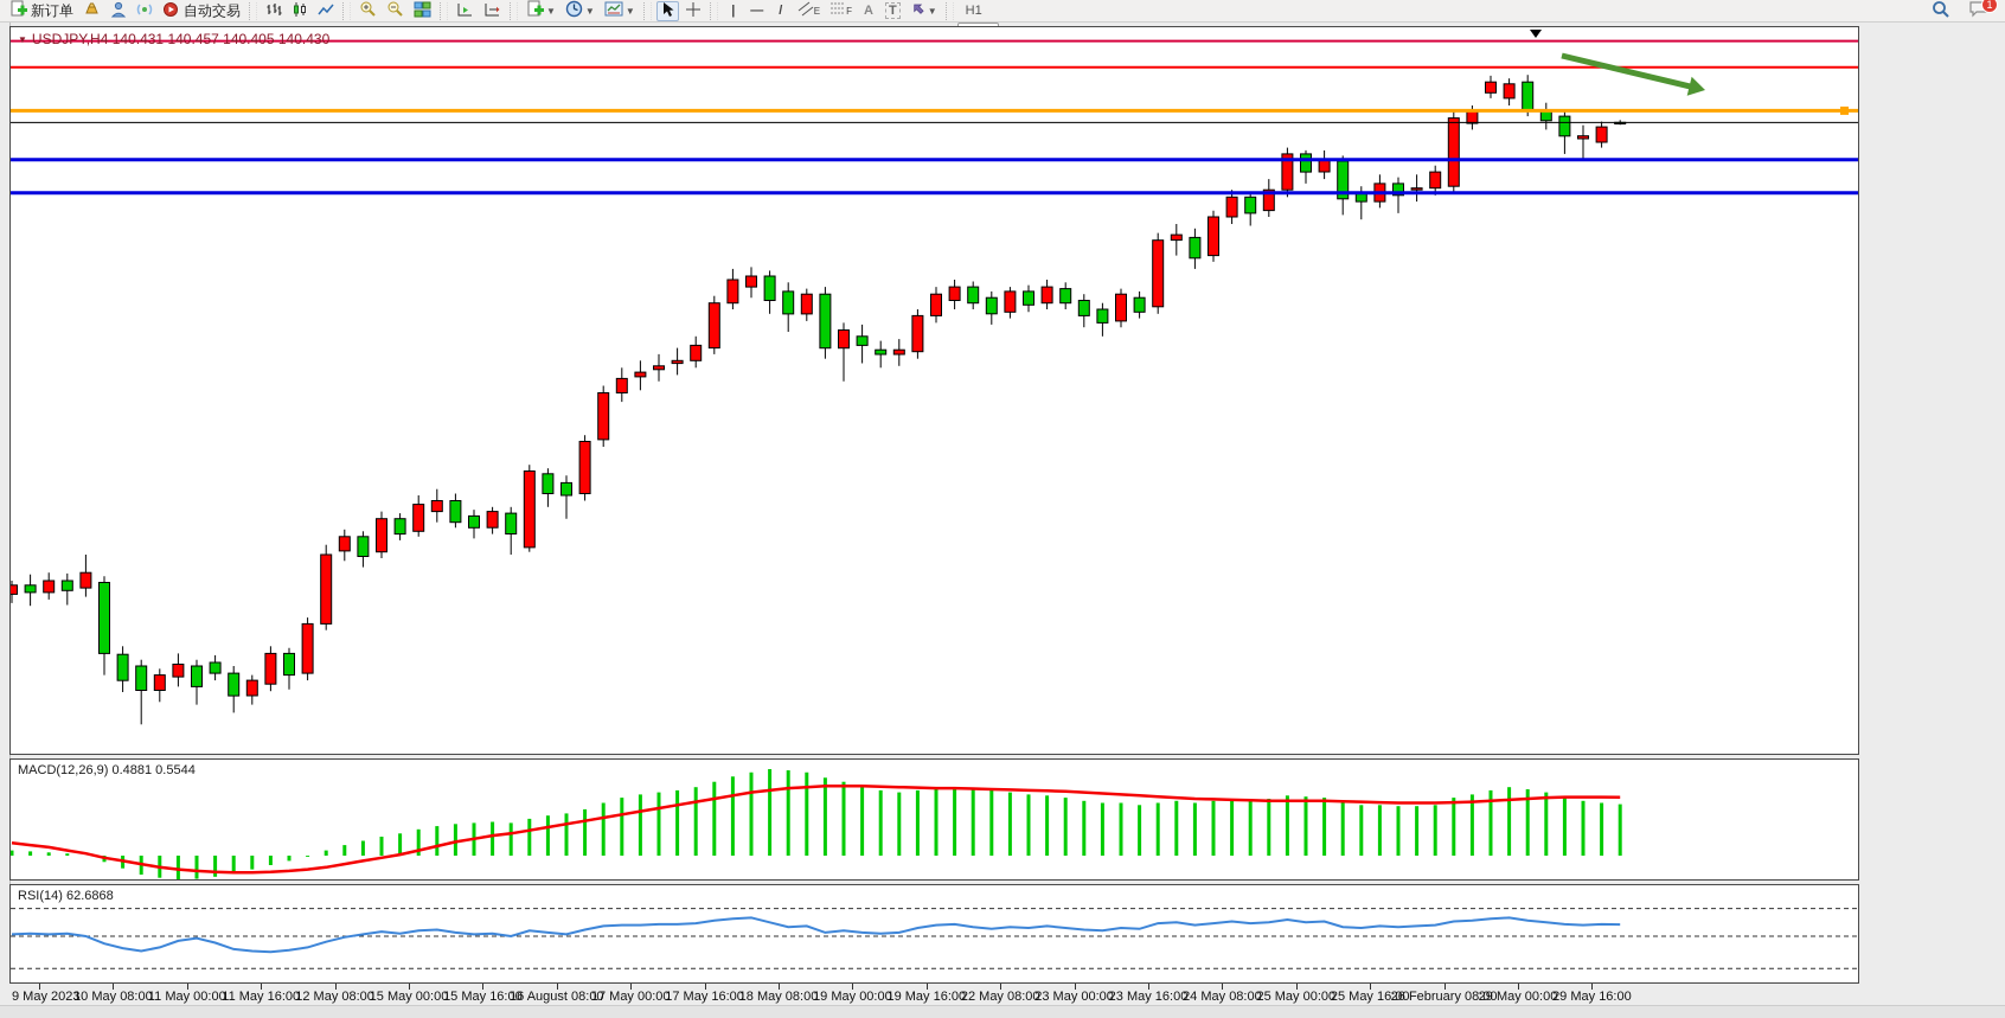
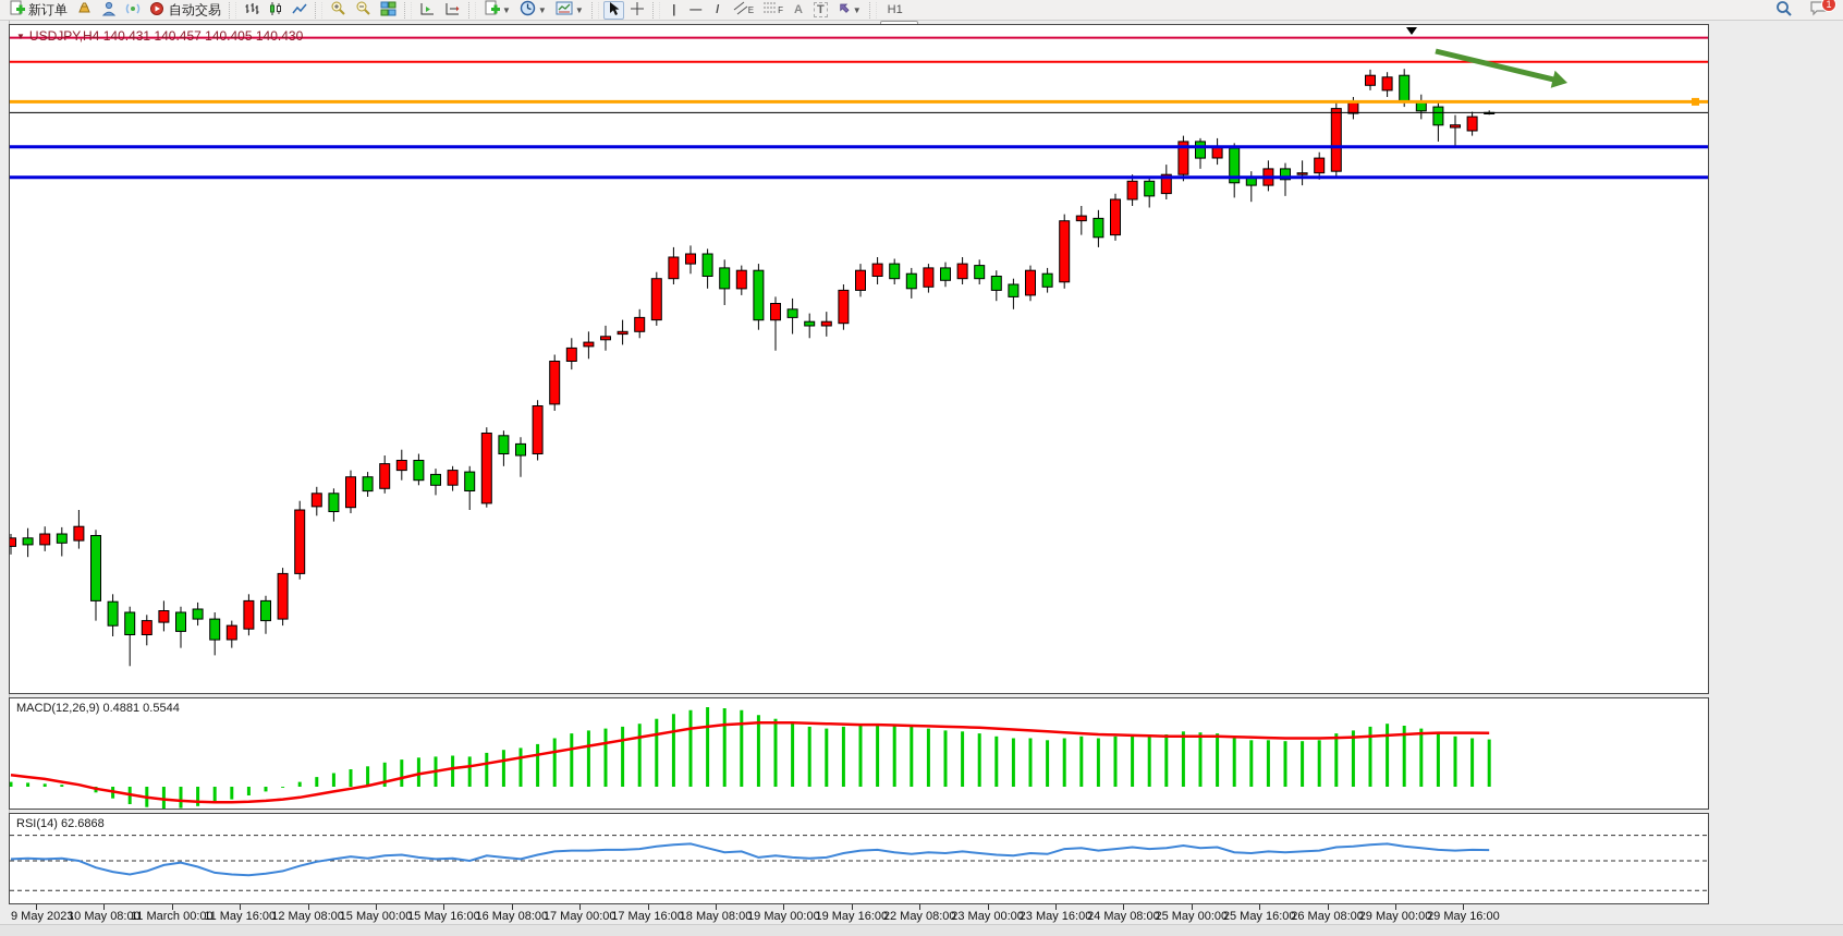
  新订单
  自动交易
  ▼
  ▼
  ▼
  |
  —
  /
  E
  F
  A
  T
  ▼
  H1
  1
  ▼
  USDJPY,H4 140.431 140.457 140.405 140.430
  MACD(12,26,9) 0.4881 0.5544
  RSI(14) 62.6868
  9 May 2023
  10 May 08:00
- 11 May 00:00
+ 11 March 00:00
  11 May 16:00
  12 May 08:00
  15 May 00:00
  15 May 16:00
- 16 August 08:00
+ 16 May 08:00
  17 May 00:00
  17 May 16:00
  18 May 08:00
  19 May 00:00
  19 May 16:00
  22 May 08:00
  23 May 00:00
  23 May 16:00
  24 May 08:00
  25 May 00:00
  25 May 16:00
- 26 February 08:00
+ 26 May 08:00
  29 May 00:00
  29 May 16:00
